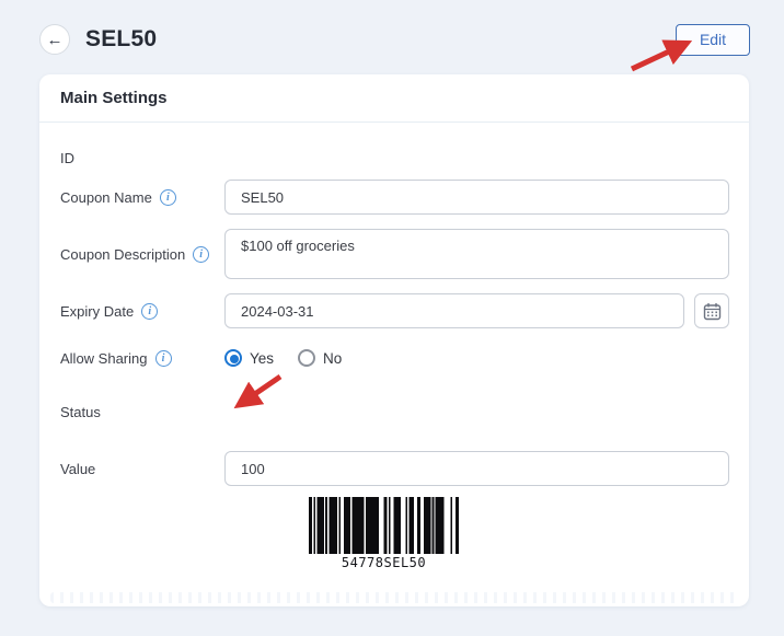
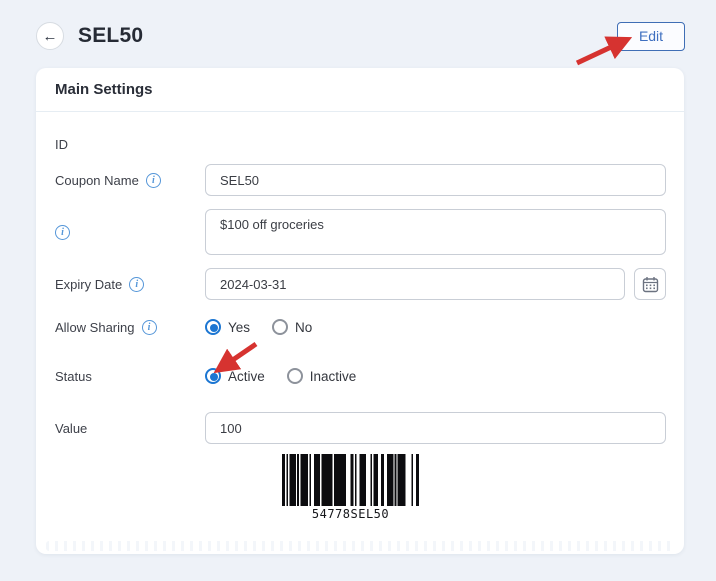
  ←
  SEL50
  Edit
  Main Settings
  ID
  Coupon Name
  i
  SEL50
- Coupon Description
  i
  $100 off groceries
  Expiry Date
  i
  2024-03-31
  Allow Sharing
  i
  Yes
  No
  Status
+ Active
+ Inactive
  Value
  100
  54778SEL50
